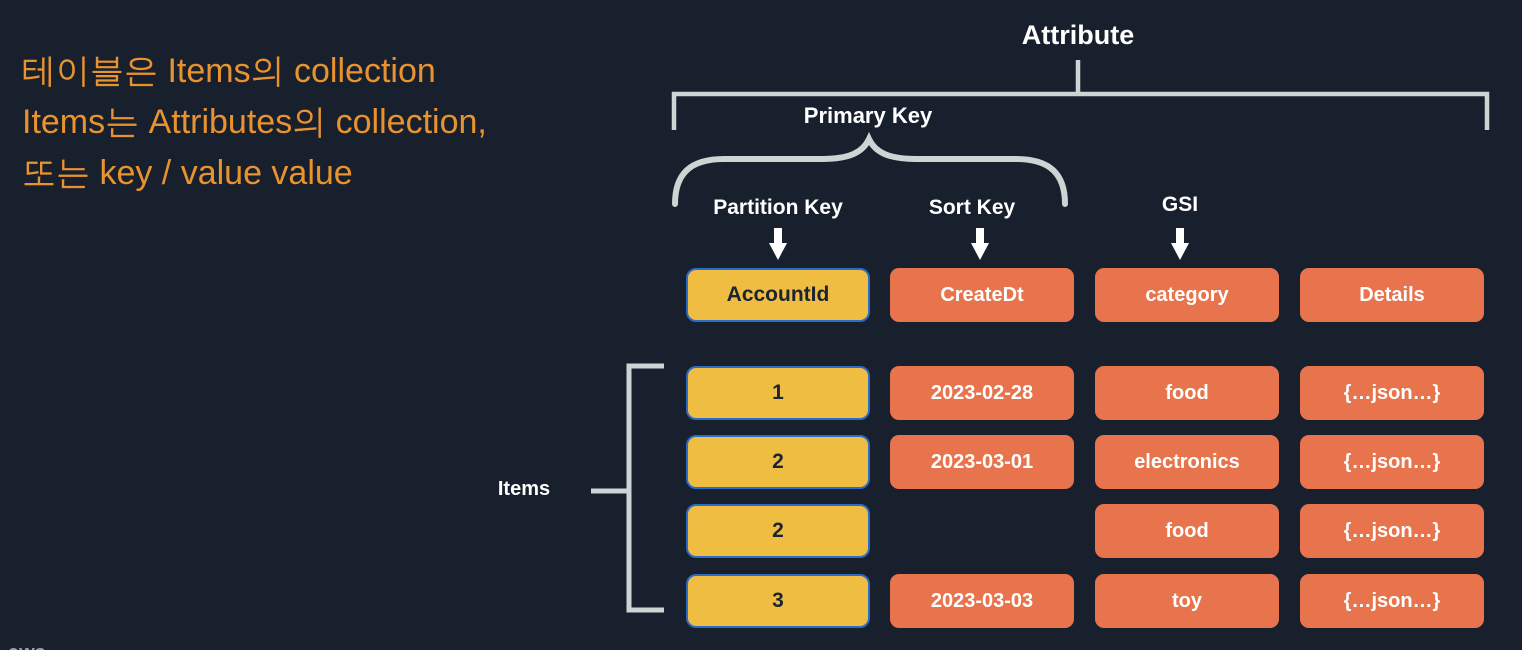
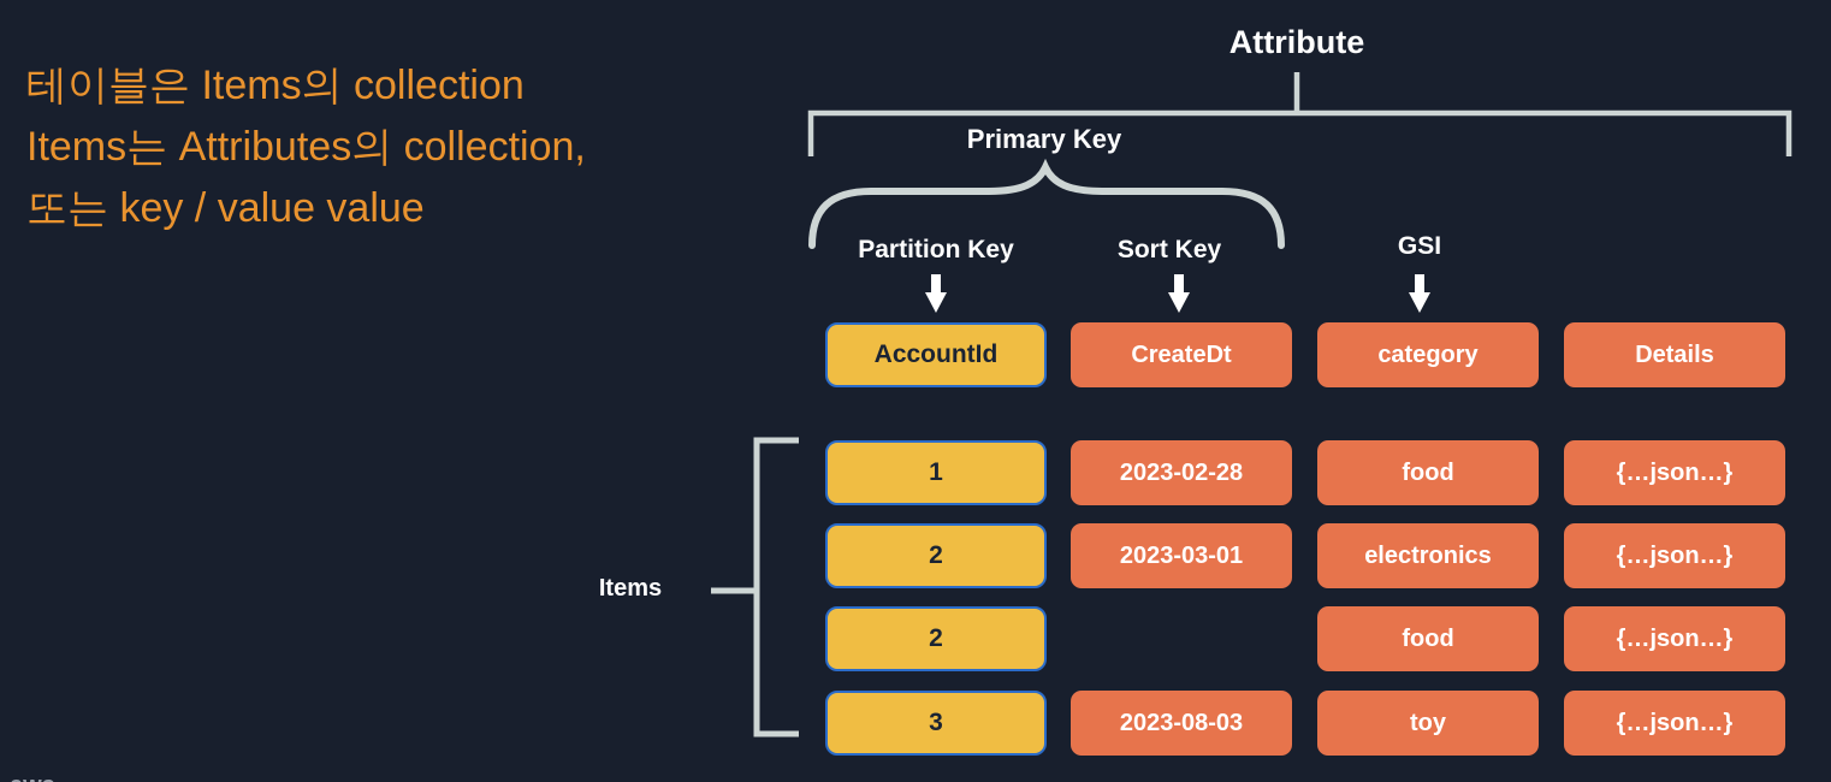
  테이블은 Items의 collection
  Items는 Attributes의 collection,
  또는 key / value value
  Attribute
  Primary Key
  Partition Key
  Sort Key
  GSI
  AccountId
  CreateDt
  category
  Details
  1
  2023-02-28
  food
  {…json…}
  2
  2023-03-01
  electronics
  {…json…}
  2
  food
  {…json…}
  3
- 2023-03-03
+ 2023-08-03
  toy
  {…json…}
  Items
